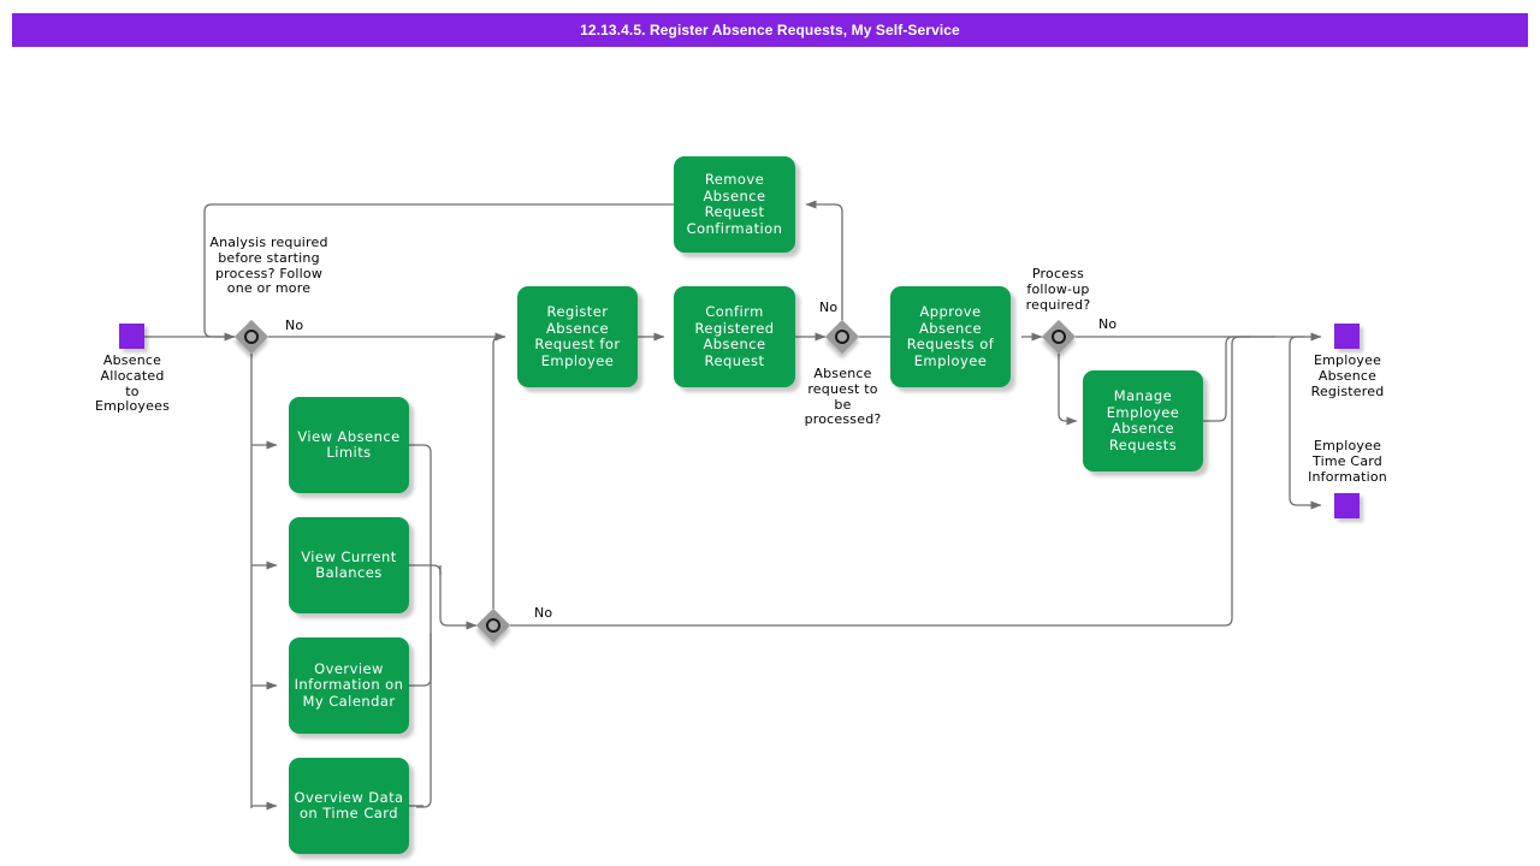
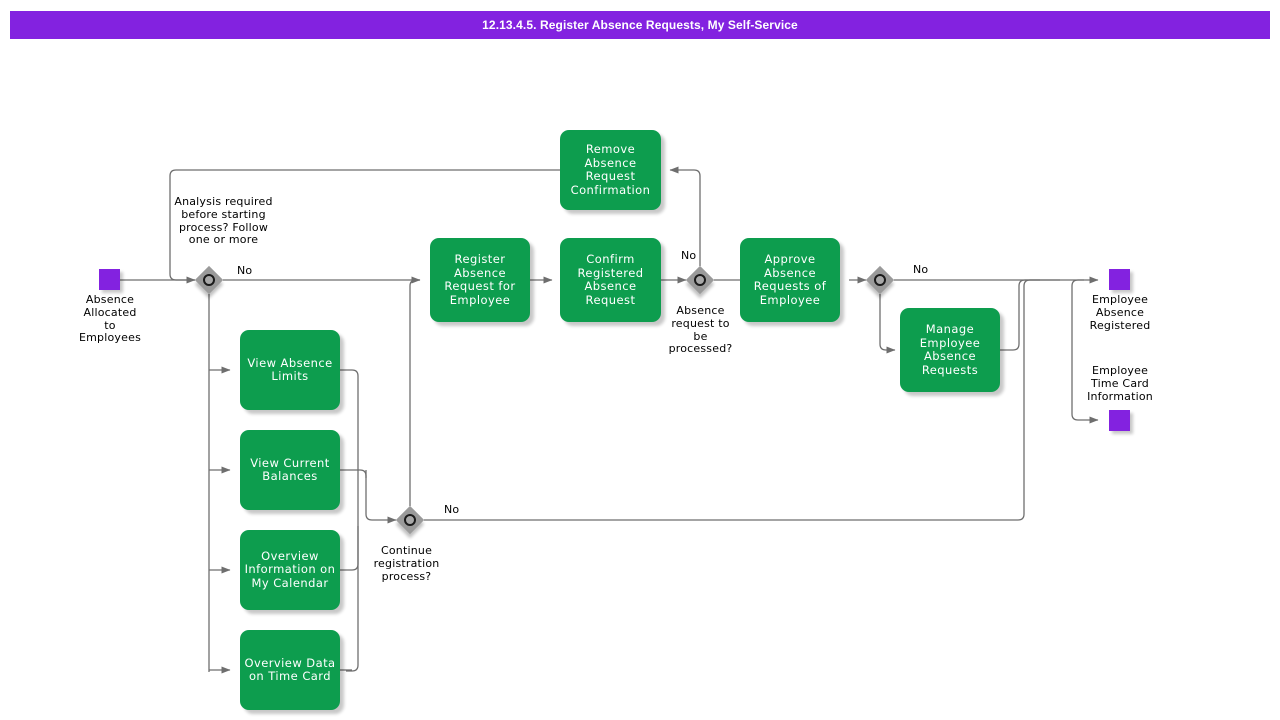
  12.13.4.5. Register Absence Requests, My Self-Service
  Absence
  Allocated
  to
  Employees
  Analysis required
  before starting
  process? Follow
  one or more
  No
+ Continue
+ registration
+ process?
  No
  Absence
  request to
  be
  processed?
  No
- Process
- follow-up
- required?
  No
  View Absence
  Limits
  View Current
  Balances
  Overview
  Information on
  My Calendar
  Overview Data
  on Time Card
  Register
  Absence
  Request for
  Employee
  Confirm
  Registered
  Absence
  Request
  Remove
  Absence
  Request
  Confirmation
  Approve
  Absence
  Requests of
  Employee
  Manage
  Employee
  Absence
  Requests
  Employee
  Absence
  Registered
  Employee
  Time Card
  Information
